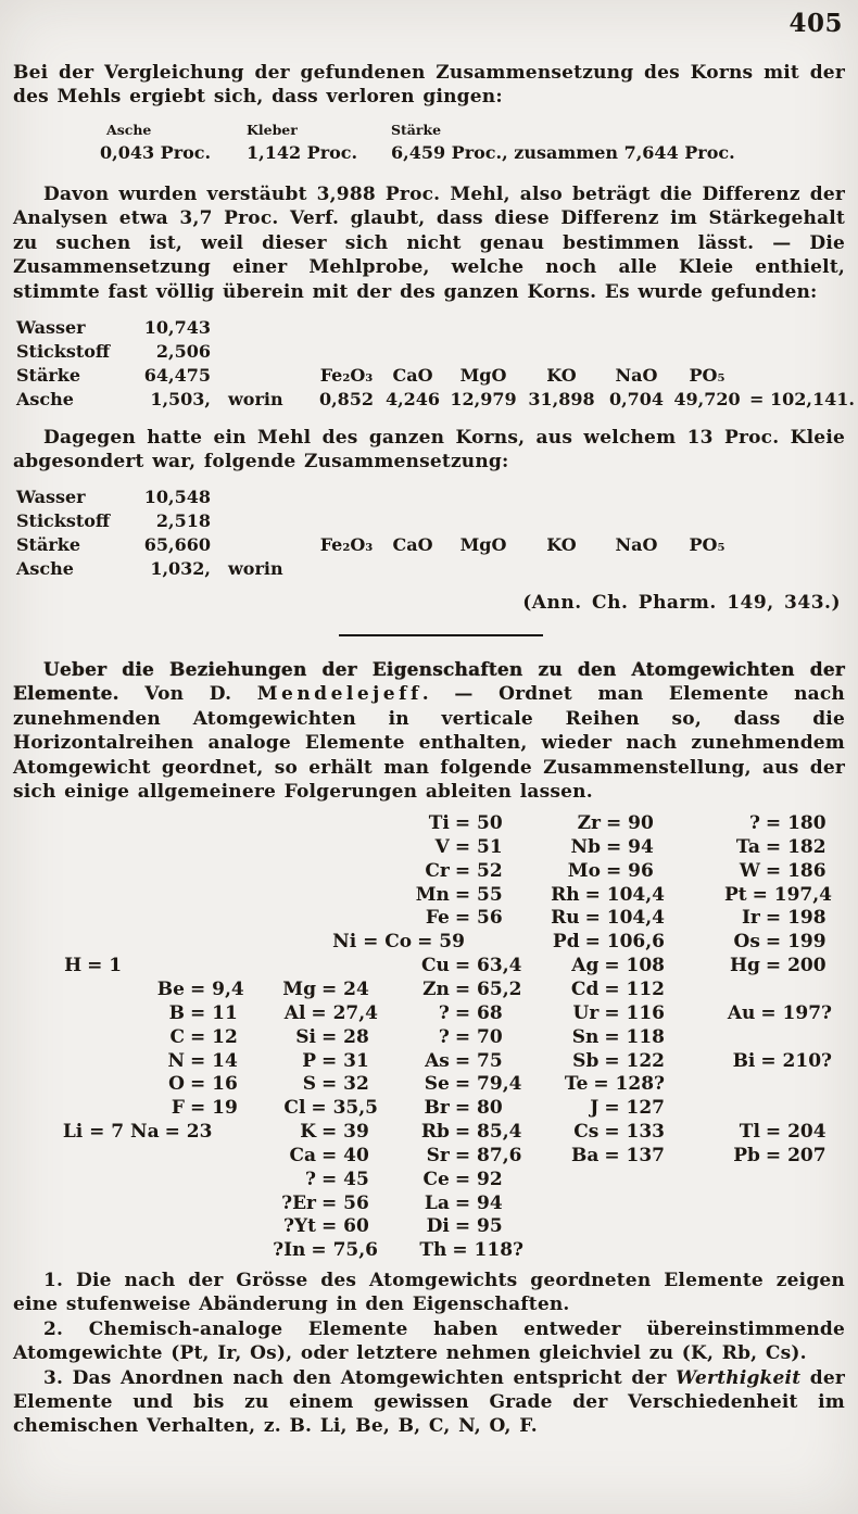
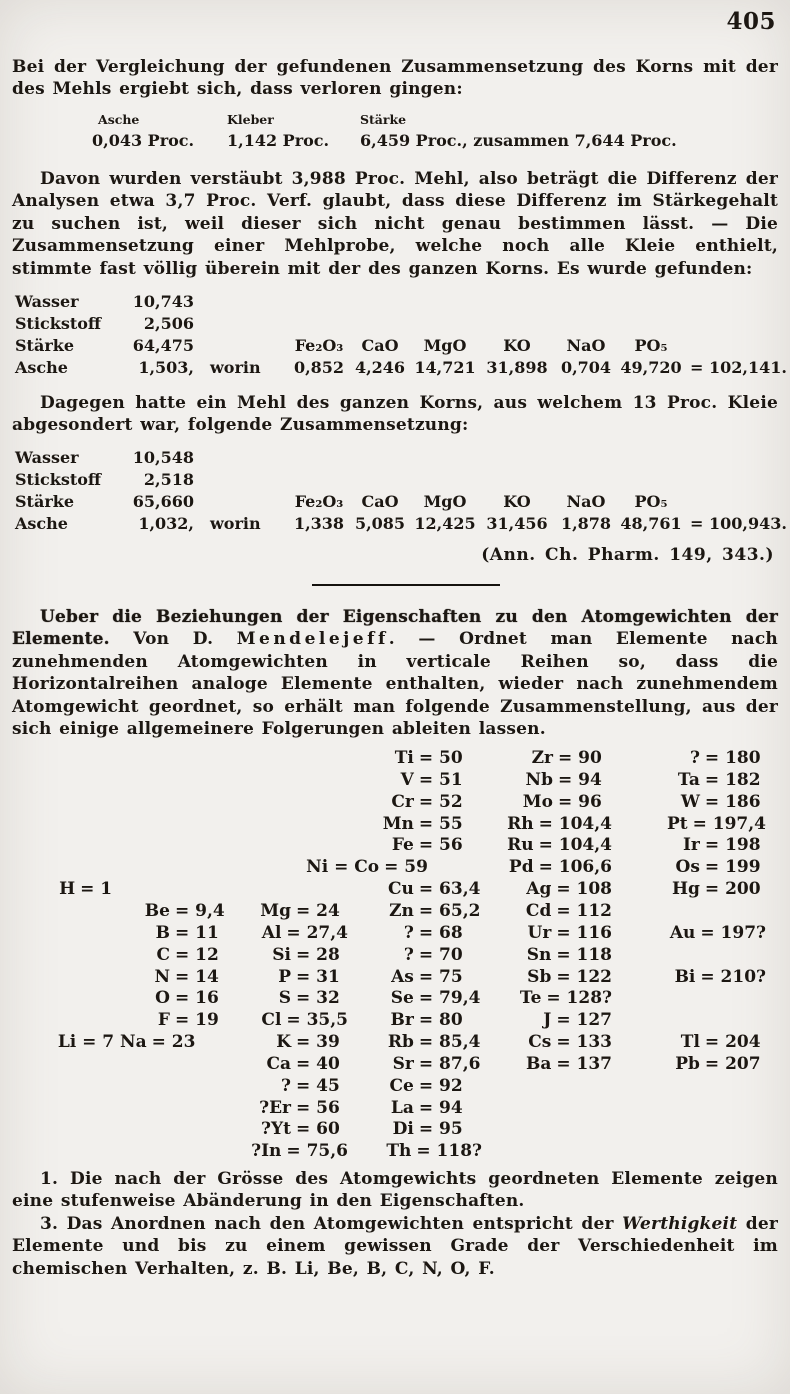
  405
  Bei der Vergleichung der gefundenen Zusammensetzung des Korns mit der des Mehls ergiebt sich, dass verloren gingen:
  Asche
  Kleber
  Stärke
  0,043 Proc.
  1,142 Proc.
  6,459 Proc., zusammen 7,644 Proc.
  Davon wurden verstäubt 3,988 Proc. Mehl, also beträgt die Differenz der Analysen etwa 3,7 Proc. Verf. glaubt, dass diese Differenz im Stärkegehalt zu suchen ist, weil dieser sich nicht genau bestimmen lässt. — Die Zusammensetzung einer Mehlprobe, welche noch alle Kleie enthielt, stimmte fast völlig überein mit der des ganzen Korns. Es wurde gefunden:
  Wasser
  10,743
  Stickstoff
  2,506
  Stärke
  64,475
  Asche
  1,503,
  worin
  Fe₂O₃
  CaO
  MgO
  KO
  NaO
  PO₅
  0,852
  4,246
- 12,979
+ 14,721
  31,898
  0,704
  49,720
  = 102,141.
  Dagegen hatte ein Mehl des ganzen Korns, aus welchem 13 Proc. Kleie abgesondert war, folgende Zusammensetzung:
  Wasser
  10,548
  Stickstoff
  2,518
  Stärke
  65,660
  Asche
  1,032,
  worin
  Fe₂O₃
  CaO
  MgO
  KO
  NaO
  PO₅
+ 1,338
+ 5,085
+ 12,425
+ 31,456
+ 1,878
+ 48,761
+ = 100,943.
  (Ann. Ch. Pharm. 149, 343.)
  Ueber die Beziehungen der Eigenschaften zu den Atomgewichten der Elemente. Von D. Mendelejeff. — Ordnet man Elemente nach zunehmenden Atomgewichten in verticale Reihen so, dass die Horizontalreihen analoge Elemente enthalten, wieder nach zunehmendem Atomgewicht geordnet, so erhält man folgende Zusammenstellung, aus der sich einige allgemeinere Folgerungen ableiten lassen.
  Ti
  = 50
  Zr
  = 90
  ?
  = 180
  V
  = 51
  Nb
  = 94
  Ta
  = 182
  Cr
  = 52
  Mo
  = 96
  W
  = 186
  Mn
  = 55
  Rh
  = 104,4
  Pt
  = 197,4
  Fe
  = 56
  Ru
  = 104,4
  Ir
  = 198
  Ni = Co
  = 59
  Pd
  = 106,6
  Os
  = 199
  H
  = 1
  Cu
  = 63,4
  Ag
  = 108
  Hg
  = 200
  Be
  = 9,4
  Mg
  = 24
  Zn
  = 65,2
  Cd
  = 112
  B
  = 11
  Al
  = 27,4
  ?
  = 68
  Ur
  = 116
  Au
  = 197?
  C
  = 12
  Si
  = 28
  ?
  = 70
  Sn
  = 118
  N
  = 14
  P
  = 31
  As
  = 75
  Sb
  = 122
  Bi
  = 210?
  O
  = 16
  S
  = 32
  Se
  = 79,4
  Te
  = 128?
  F
  = 19
  Cl
  = 35,5
  Br
  = 80
  J
  = 127
  Li = 7 Na
  = 23
  K
  = 39
  Rb
  = 85,4
  Cs
  = 133
  Tl
  = 204
  Ca
  = 40
  Sr
  = 87,6
  Ba
  = 137
  Pb
  = 207
  ?
  = 45
  Ce
  = 92
  ?Er
  = 56
  La
  = 94
  ?Yt
  = 60
  Di
  = 95
  ?In
  = 75,6
  Th
  = 118?
  1. Die nach der Grösse des Atomgewichts geordneten Elemente zeigen eine stufenweise Abänderung in den Eigenschaften.
- 2. Chemisch-analoge Elemente haben entweder übereinstimmende Atomgewichte (Pt, Ir, Os), oder letztere nehmen gleichviel zu (K, Rb, Cs).
  3. Das Anordnen nach den Atomgewichten entspricht der Werthigkeit der Elemente und bis zu einem gewissen Grade der Verschiedenheit im chemischen Verhalten, z. B. Li, Be, B, C, N, O, F.
